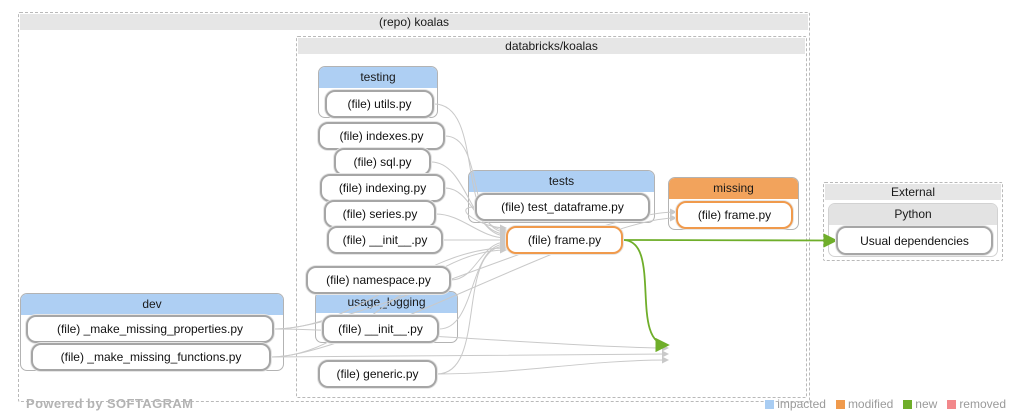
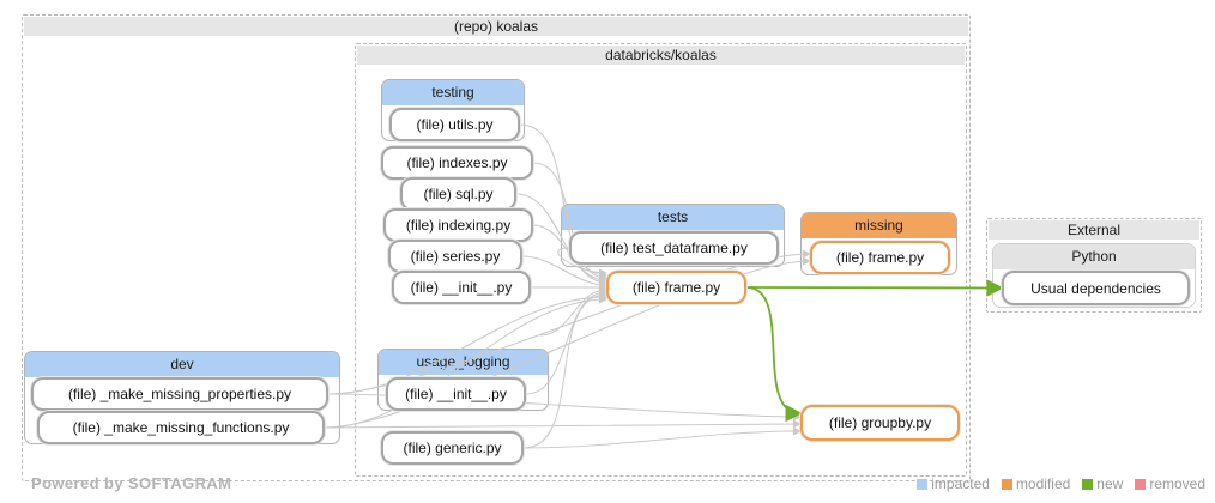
  (repo) koalas
  databricks/koalas
  External
  testing
  usage_ogging
  tests
  missing
  Python
  dev
  (file) utils.py
  (file) indexes.py
  (file) sql.py
  (file) indexing.py
  (file) series.py
  (file) __init__.py
- (file) namespace.py
  (file) __init__.py
  (file) generic.py
  (file) test_dataframe.py
  (file) frame.py
  (file) frame.py
  Usual dependencies
  (file) _make_missing_properties.py
  (file) _make_missing_functions.py
+ (file) groupby.py
  Powered by SOFTAGRAM
  impacted
  modified
  new
  removed
